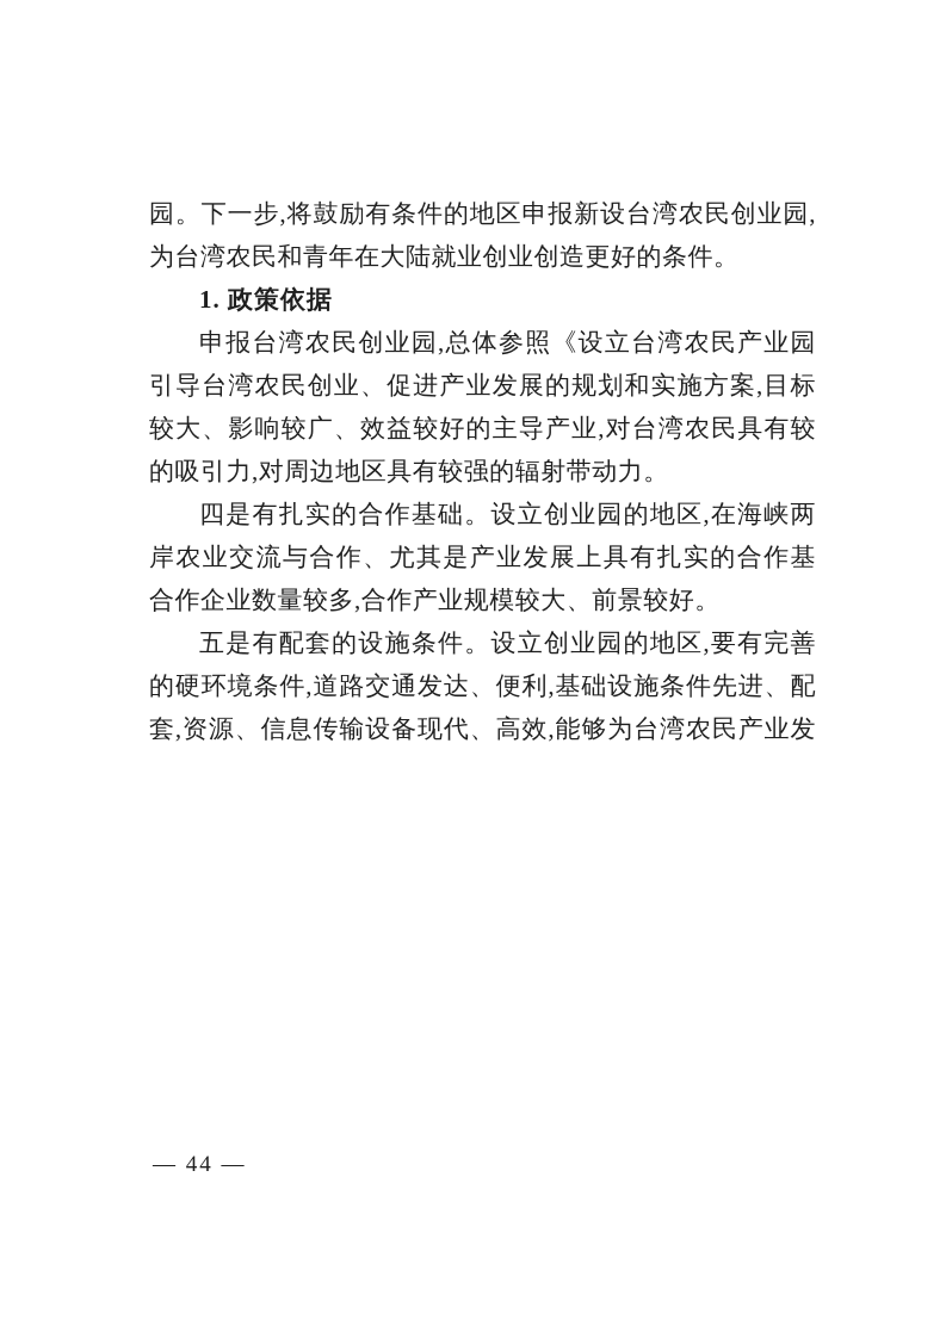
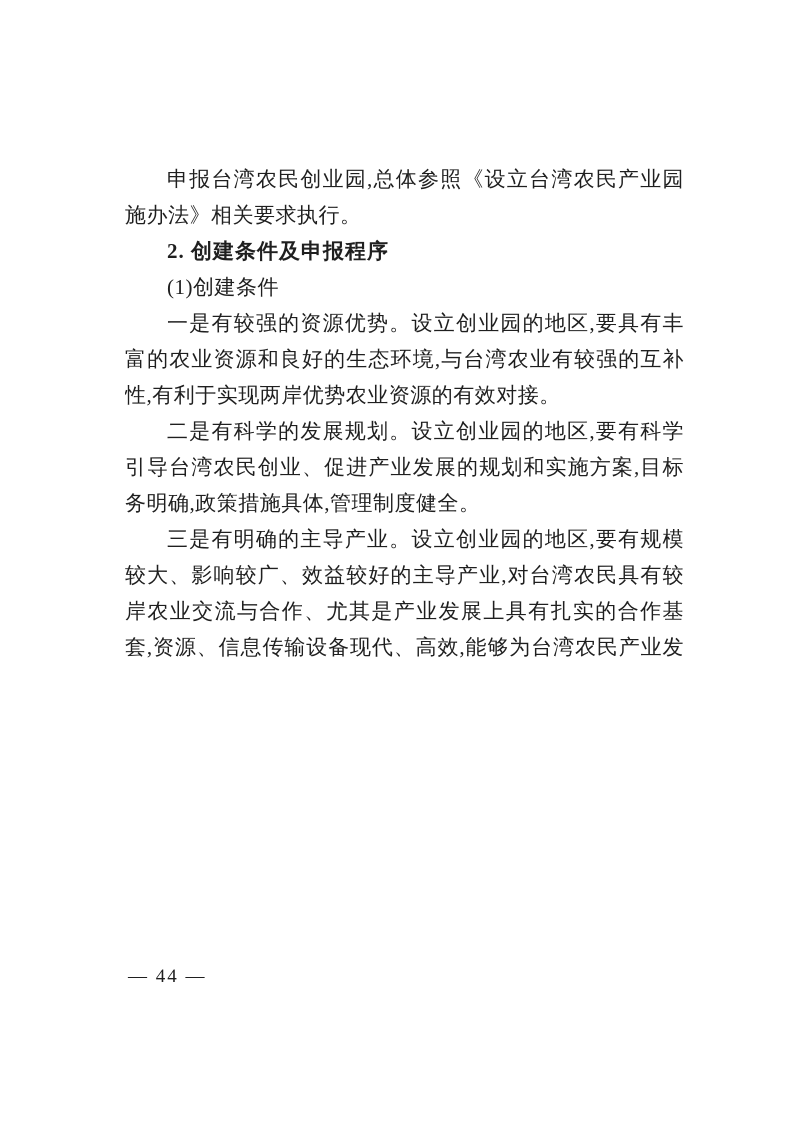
- 园。下一步,将鼓励有条件的地区申报新设台湾农民创业园,
- 为台湾农民和青年在大陆就业创业创造更好的条件。
- 1. 政策依据
  申报台湾农民创业园,总体参照《设立台湾农民产业园
+ 施办法》相关要求执行。
+ 2. 创建条件及申报程序
+ (1)创建条件
+ 一是有较强的资源优势。设立创业园的地区,要具有丰
+ 富的农业资源和良好的生态环境,与台湾农业有较强的互补
+ 性,有利于实现两岸优势农业资源的有效对接。
+ 二是有科学的发展规划。设立创业园的地区,要有科学
  引导台湾农民创业、促进产业发展的规划和实施方案,目标
+ 务明确,政策措施具体,管理制度健全。
+ 三是有明确的主导产业。设立创业园的地区,要有规模
  较大、影响较广、效益较好的主导产业,对台湾农民具有较
- 的吸引力,对周边地区具有较强的辐射带动力。
- 四是有扎实的合作基础。设立创业园的地区,在海峡两
  岸农业交流与合作、尤其是产业发展上具有扎实的合作基
- 合作企业数量较多,合作产业规模较大、前景较好。
- 五是有配套的设施条件。设立创业园的地区,要有完善
- 的硬环境条件,道路交通发达、便利,基础设施条件先进、配
  套,资源、信息传输设备现代、高效,能够为台湾农民产业发
  — 44 —
